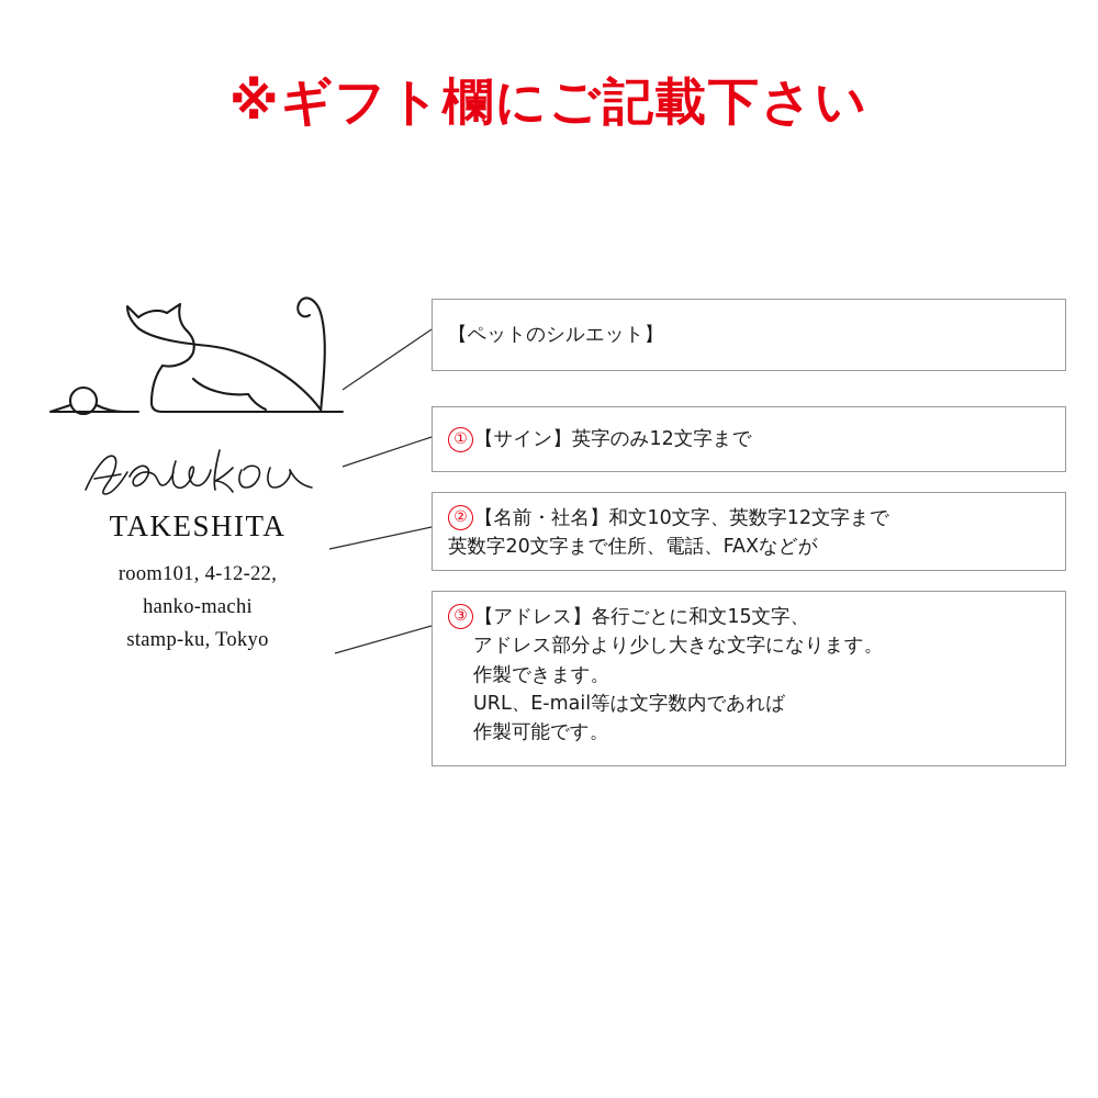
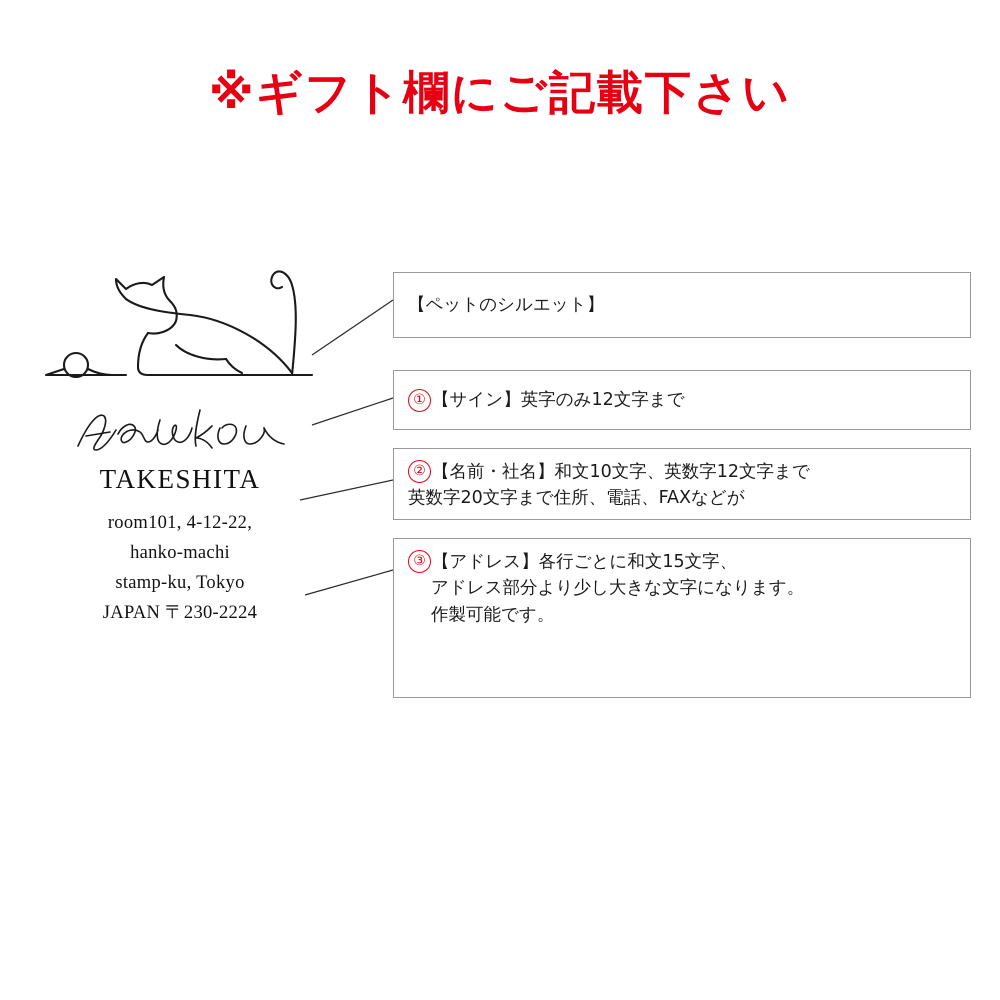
  ※ギフト欄にご記載下さい
  TAKESHITA
  room101, 4-12-22,
  hanko-machi
  stamp-ku, Tokyo
+ JAPAN 〒230-2224
  【ペットのシルエット】
  ①
  【サイン】英字のみ12文字まで
  ② 【名前・社名】和文10文字、英数字12文字まで
  英数字20文字まで住所、電話、FAXなどが
  ③ 【アドレス】各行ごとに和文15文字、
  アドレス部分より少し大きな文字になります。
- 作製できます。
- URL、E-mail等は文字数内であれば
  作製可能です。
